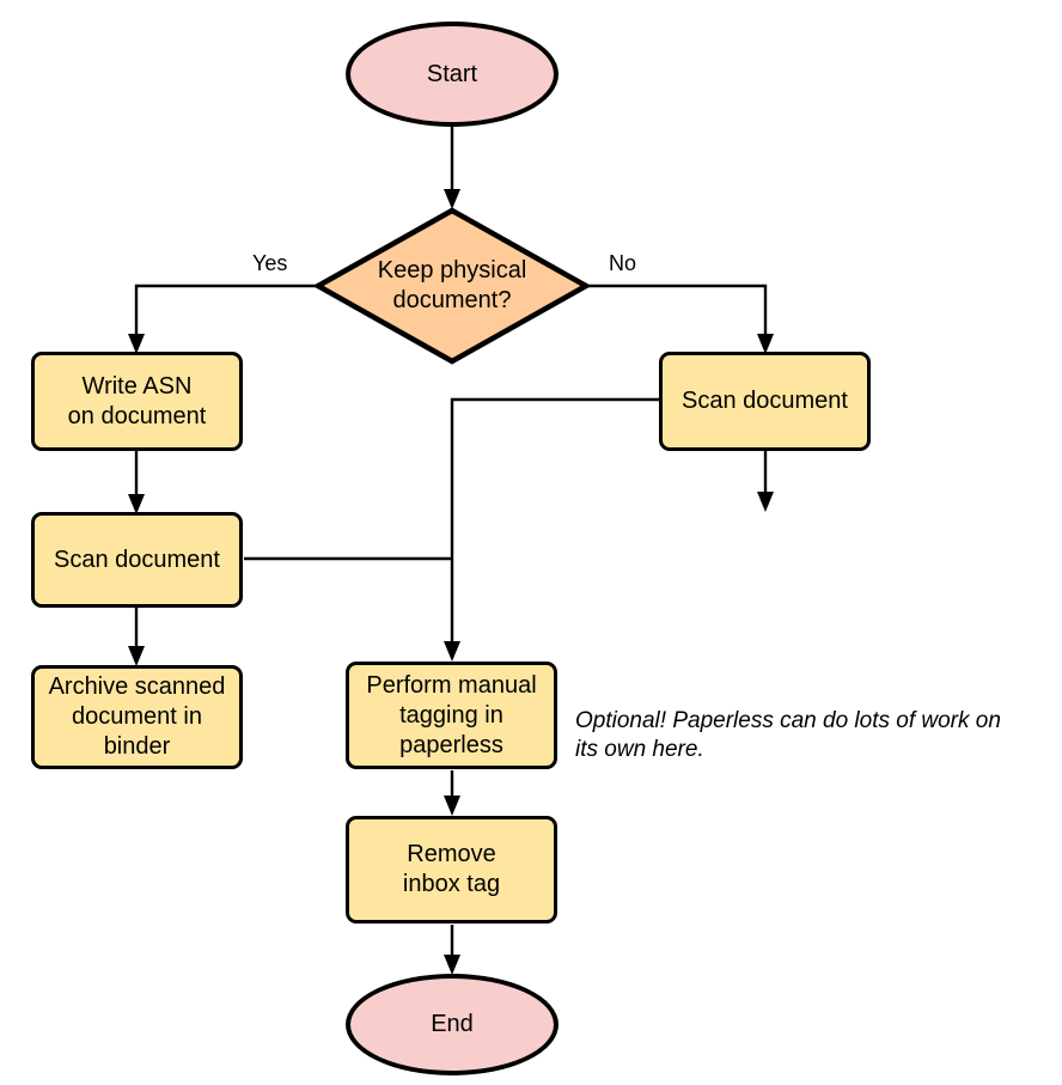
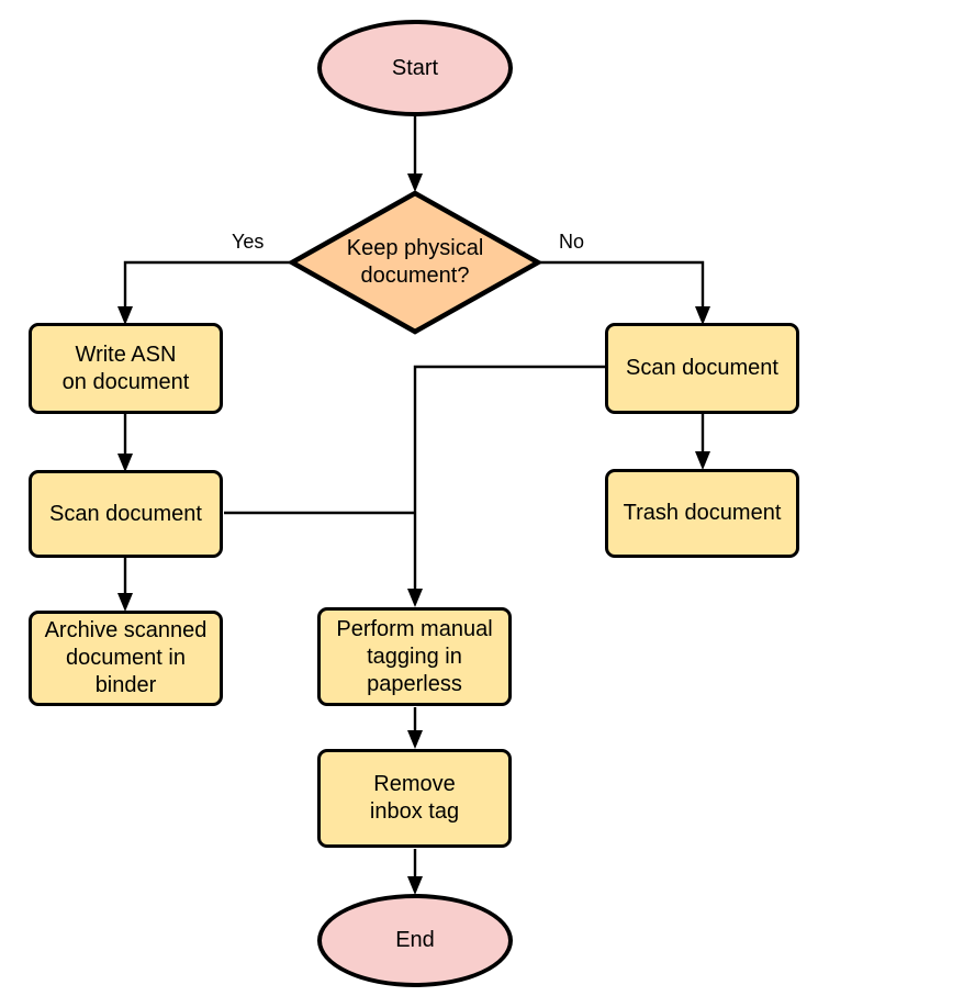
  Start
  Keep physical
  document?
  Yes
  No
  Write ASN
  on document
  Scan document
  Archive scanned
  document in
  binder
  Scan document
+ Trash document
  Perform manual
  tagging in
  paperless
  Remove
  inbox tag
  End
- Optional! Paperless can do lots of work on
- its own here.
